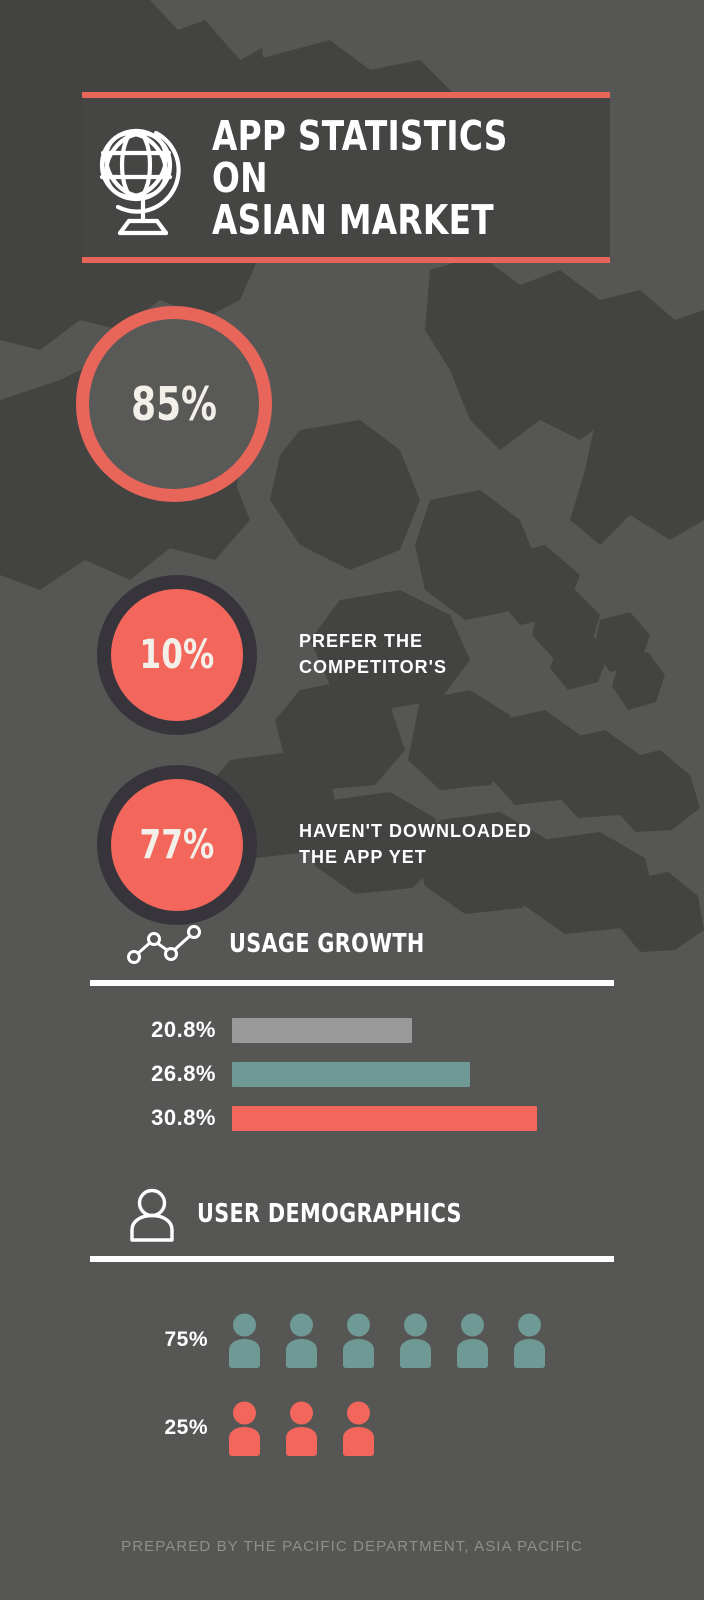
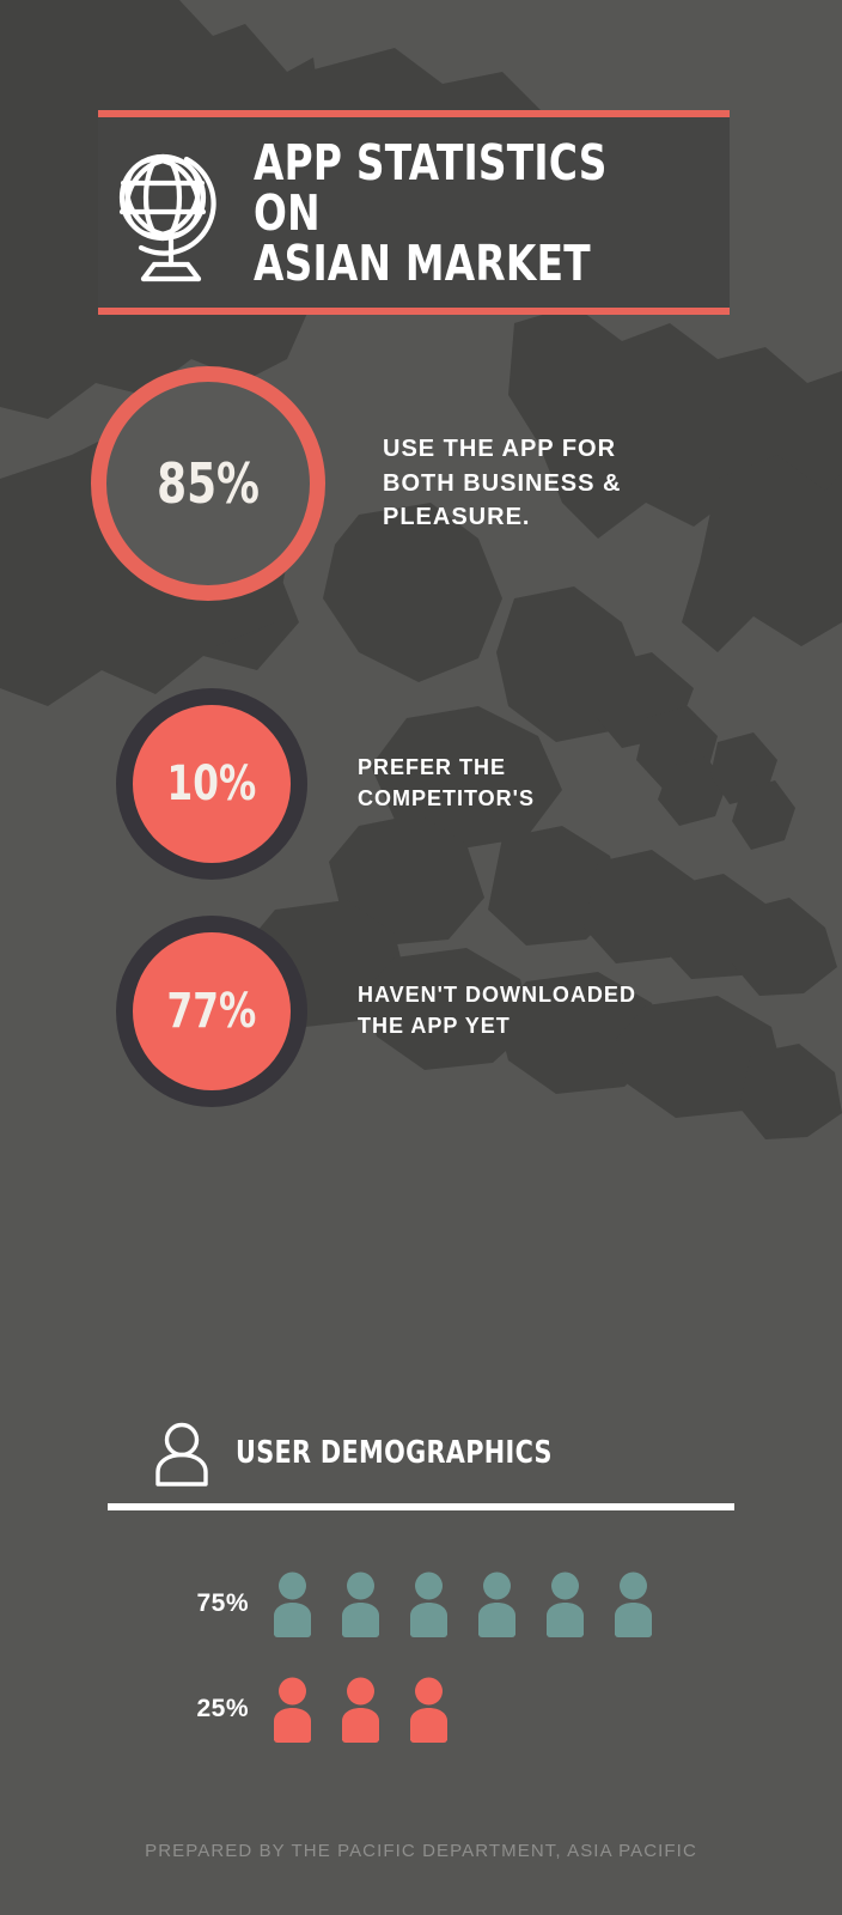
  APP STATISTICS ON
  ASIAN MARKET
  85%
+ USE THE APP FOR
+ BOTH BUSINESS &
+ PLEASURE.
  10%
  PREFER THE
  COMPETITOR'S
  77%
  HAVEN'T DOWNLOADED
  THE APP YET
- USAGE GROWTH
- 20.8%
- 26.8%
- 30.8%
  USER DEMOGRAPHICS
  75%
  25%
  PREPARED BY THE PACIFIC DEPARTMENT, ASIA PACIFIC
